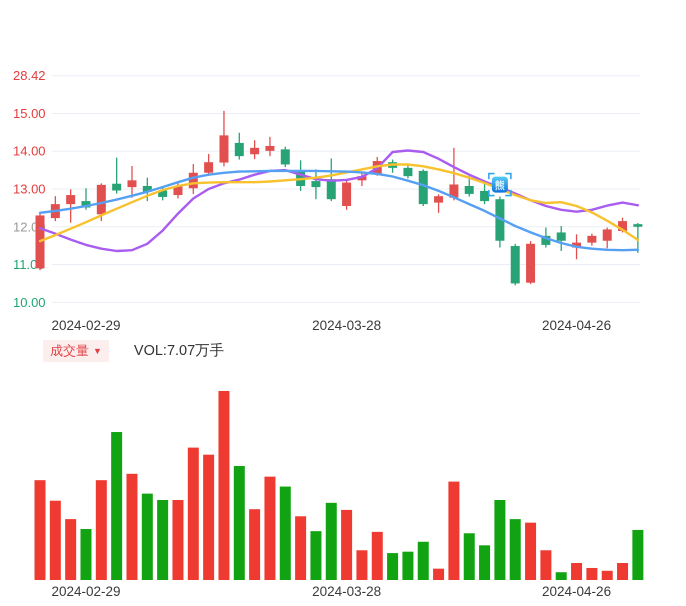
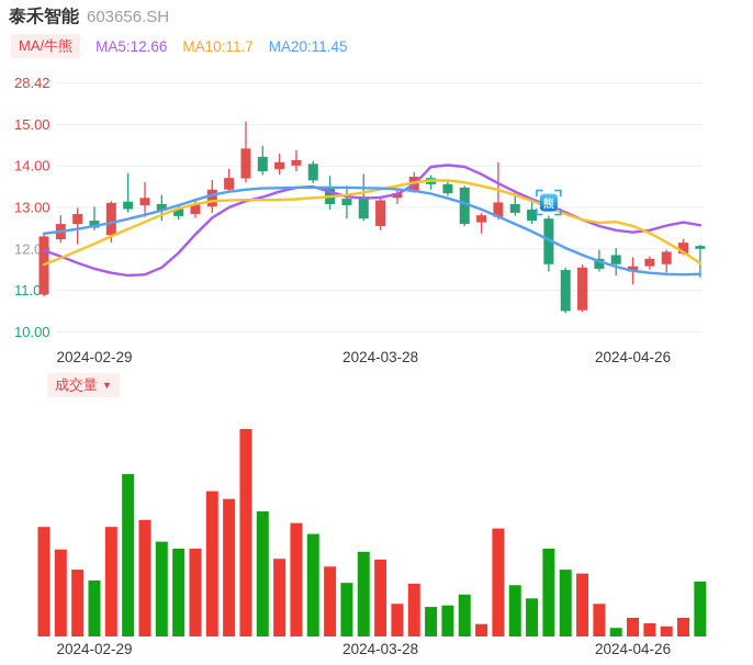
  28.42
  15.00
  14.00
  13.00
  12.0
  11.0
  10.00
  熊
  2024-02-29
  2024-03-28
  2024-04-26
  2024-02-29
  2024-03-28
  2024-04-26
+ 泰禾智能
+ 603656.SH
+ MA/牛熊
+ MA5:12.66
+ MA10:11.7
+ MA20:11.45
  成交量
  ▼
- VOL:7.07万手
